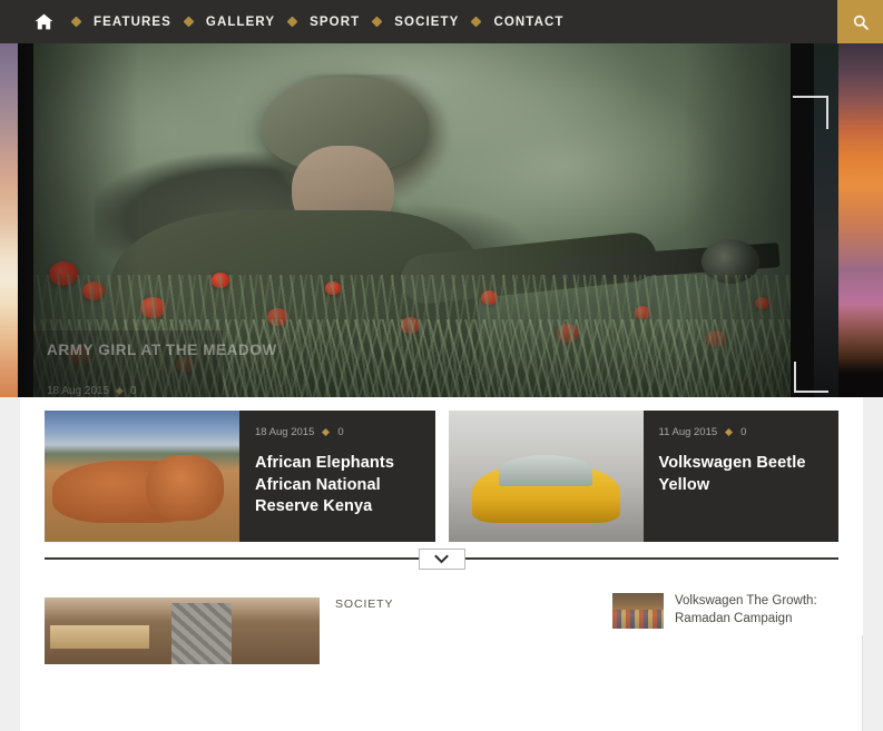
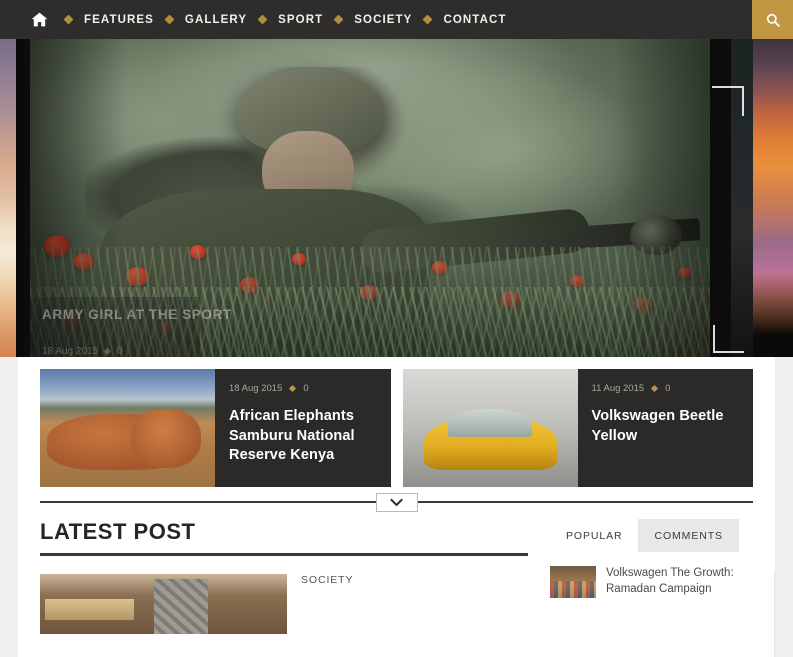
  FEATURES
  GALLERY
  SPORT
  SOCIETY
  CONTACT
- ARMY GIRL AT THE MEADOW
+ ARMY GIRL AT THE SPORT
  18 Aug 2015
  0
  18 Aug 2015
  0
- African Elephants African National Reserve Kenya
+ African Elephants Samburu National Reserve Kenya
  11 Aug 2015
  0
  Volkswagen Beetle Yellow
+ LATEST POST
  SOCIETY
+ POPULAR
+ COMMENTS
  Volkswagen The Growth: Ramadan Campaign
